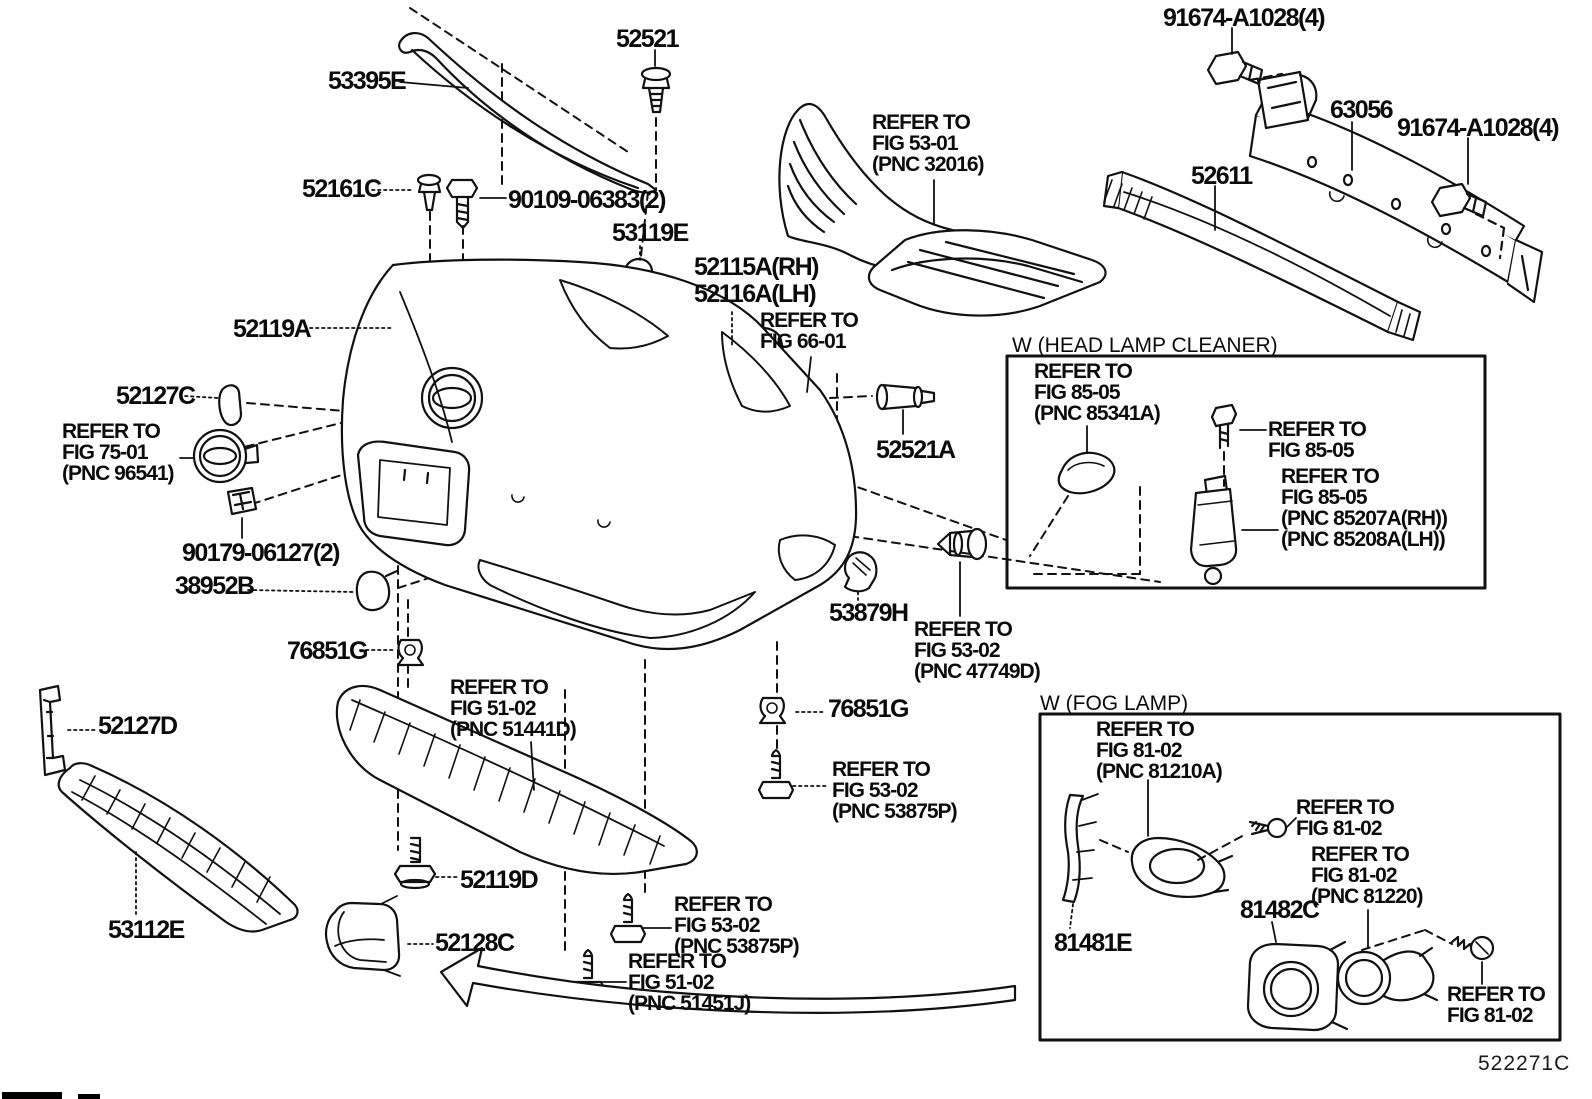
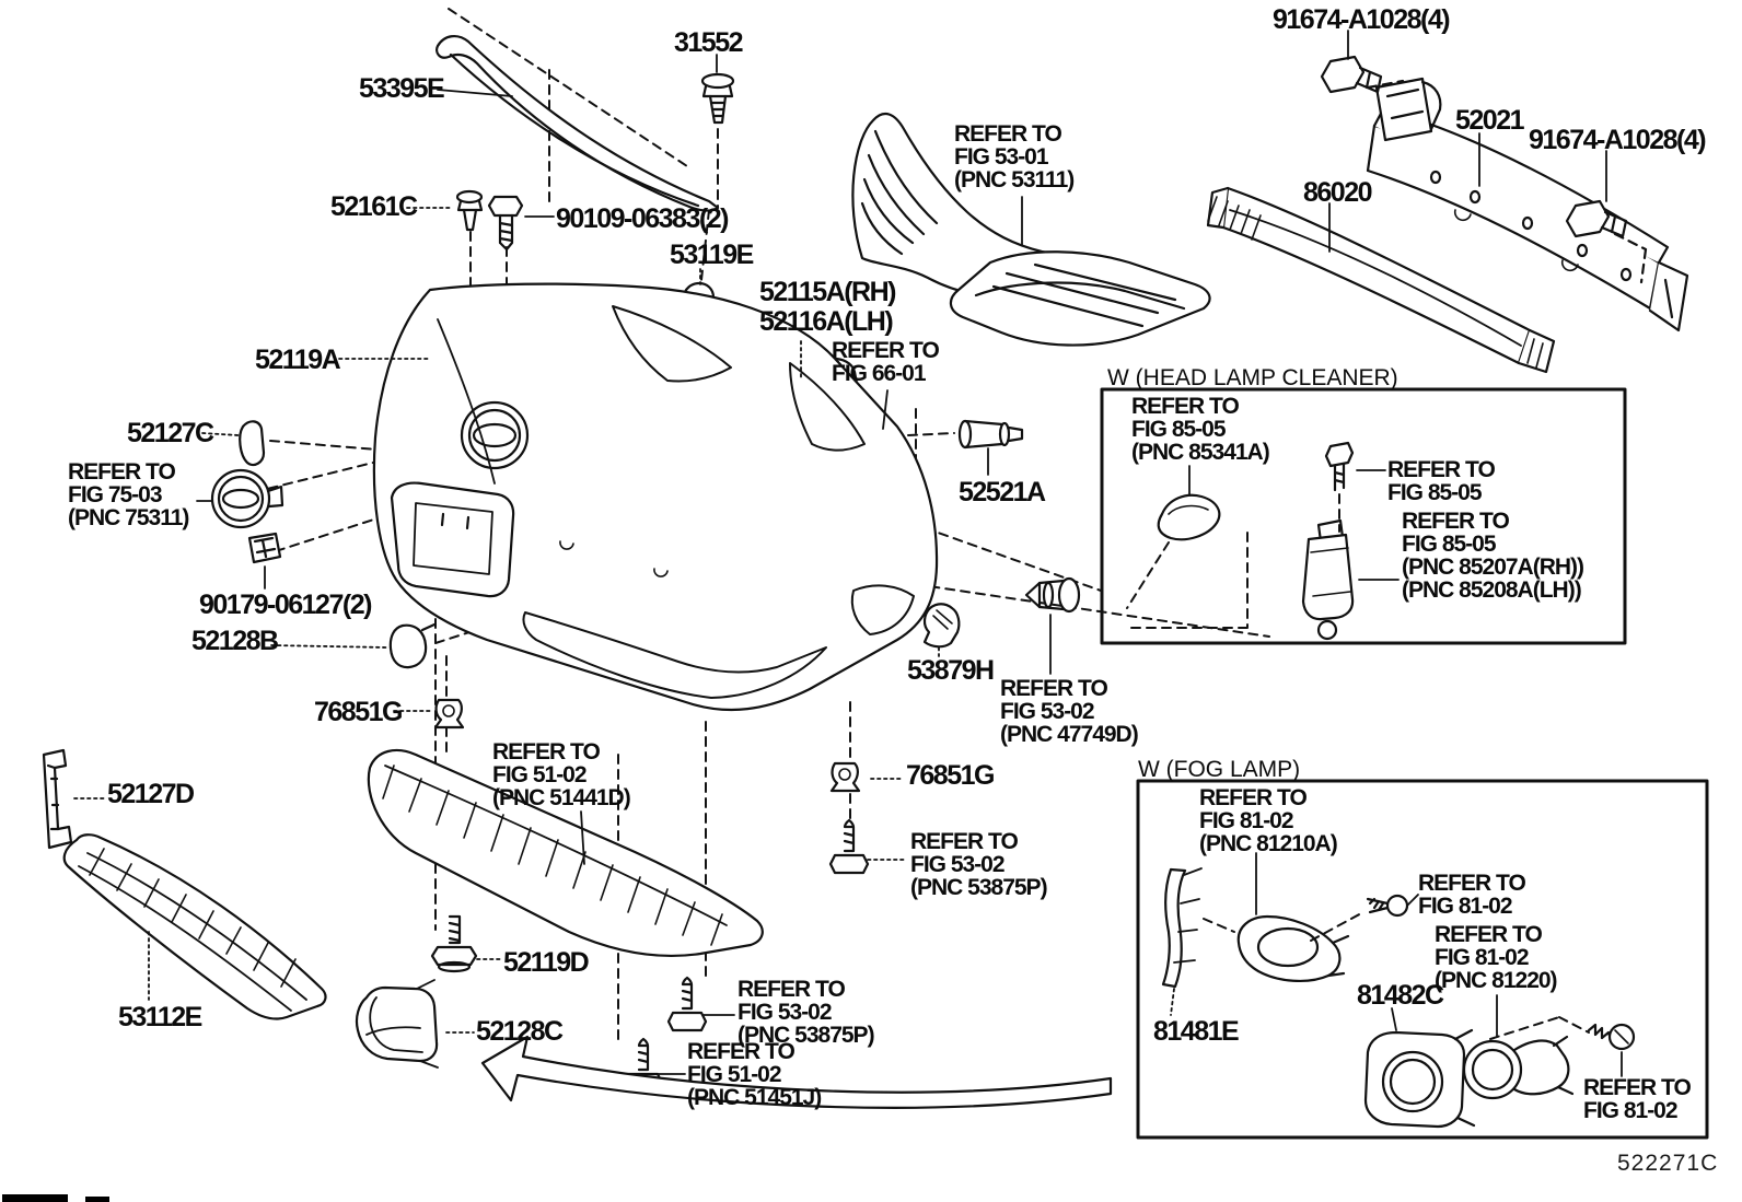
  91674-A1028(4)
- 52521
+ 31552
  53395E
- 63056
+ 52021
  91674-A1028(4)
- 52611
+ 86020
  52161C
  90109-06383(2)
  53119E
  52115A(RH)
  52116A(LH)
  52119A
  52127C
  52521A
  90179-06127(2)
- 38952B
+ 52128B
  53879H
  76851G
  76851G
  52127D
  52119D
  53112E
  52128C
  81482C
  81481E
  REFER TO
  FIG 53-01
- (PNC 32016)
+ (PNC 53111)
  REFER TO
  FIG 66-01
  REFER TO
  FIG 85-05
  (PNC 85341A)
  REFER TO
  FIG 85-05
  REFER TO
  FIG 85-05
  (PNC 85207A(RH))
  (PNC 85208A(LH))
  REFER TO
- FIG 75-01
+ FIG 75-03
- (PNC 96541)
+ (PNC 75311)
  REFER TO
  FIG 53-02
  (PNC 47749D)
  REFER TO
  FIG 51-02
  (PNC 51441D)
  REFER TO
  FIG 81-02
  (PNC 81210A)
  REFER TO
  FIG 53-02
  (PNC 53875P)
  REFER TO
  FIG 81-02
  REFER TO
  FIG 81-02
  (PNC 81220)
  REFER TO
  FIG 53-02
  (PNC 53875P)
  REFER TO
  FIG 51-02
  (PNC 51451J)
  REFER TO
  FIG 81-02
  W (HEAD LAMP CLEANER)
  W (FOG LAMP)
  522271C
